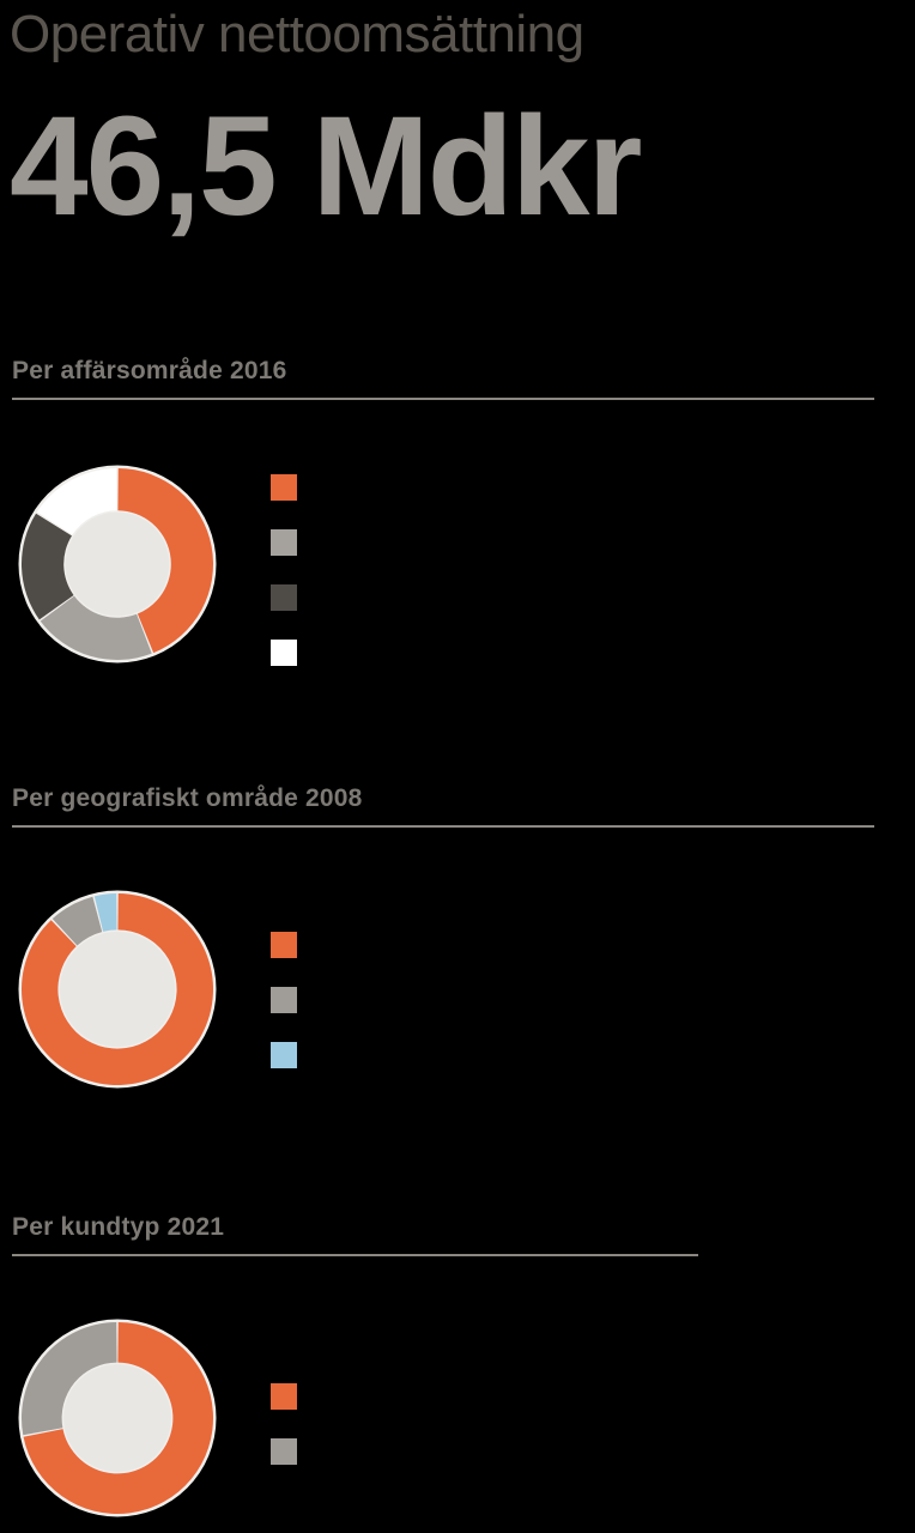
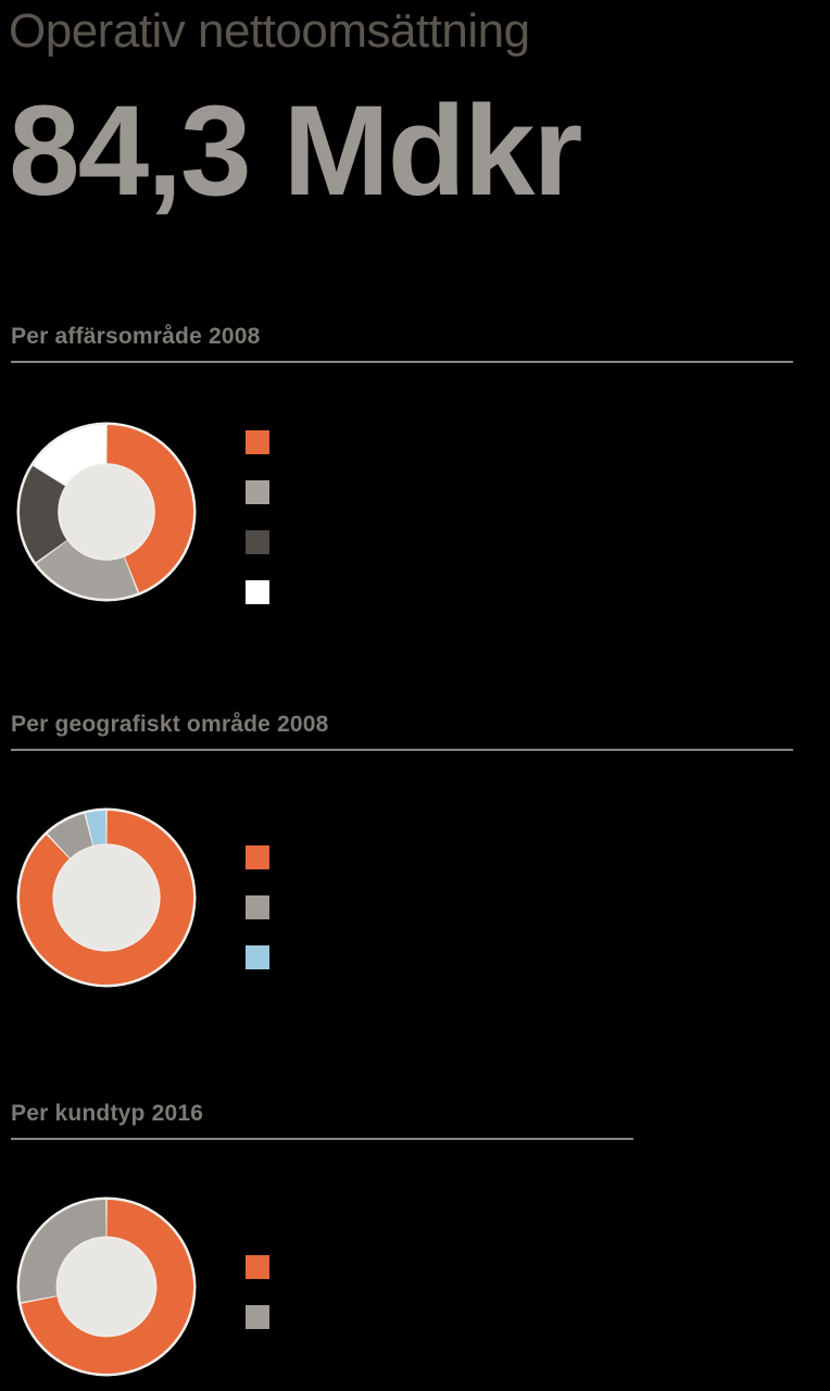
  Operativ nettoomsättning
- 46,5 Mdkr
+ 84,3 Mdkr
- Per affärsområde 2016
+ Per affärsområde 2008
  Per geografiskt område 2008
- Per kundtyp 2021
+ Per kundtyp 2016
